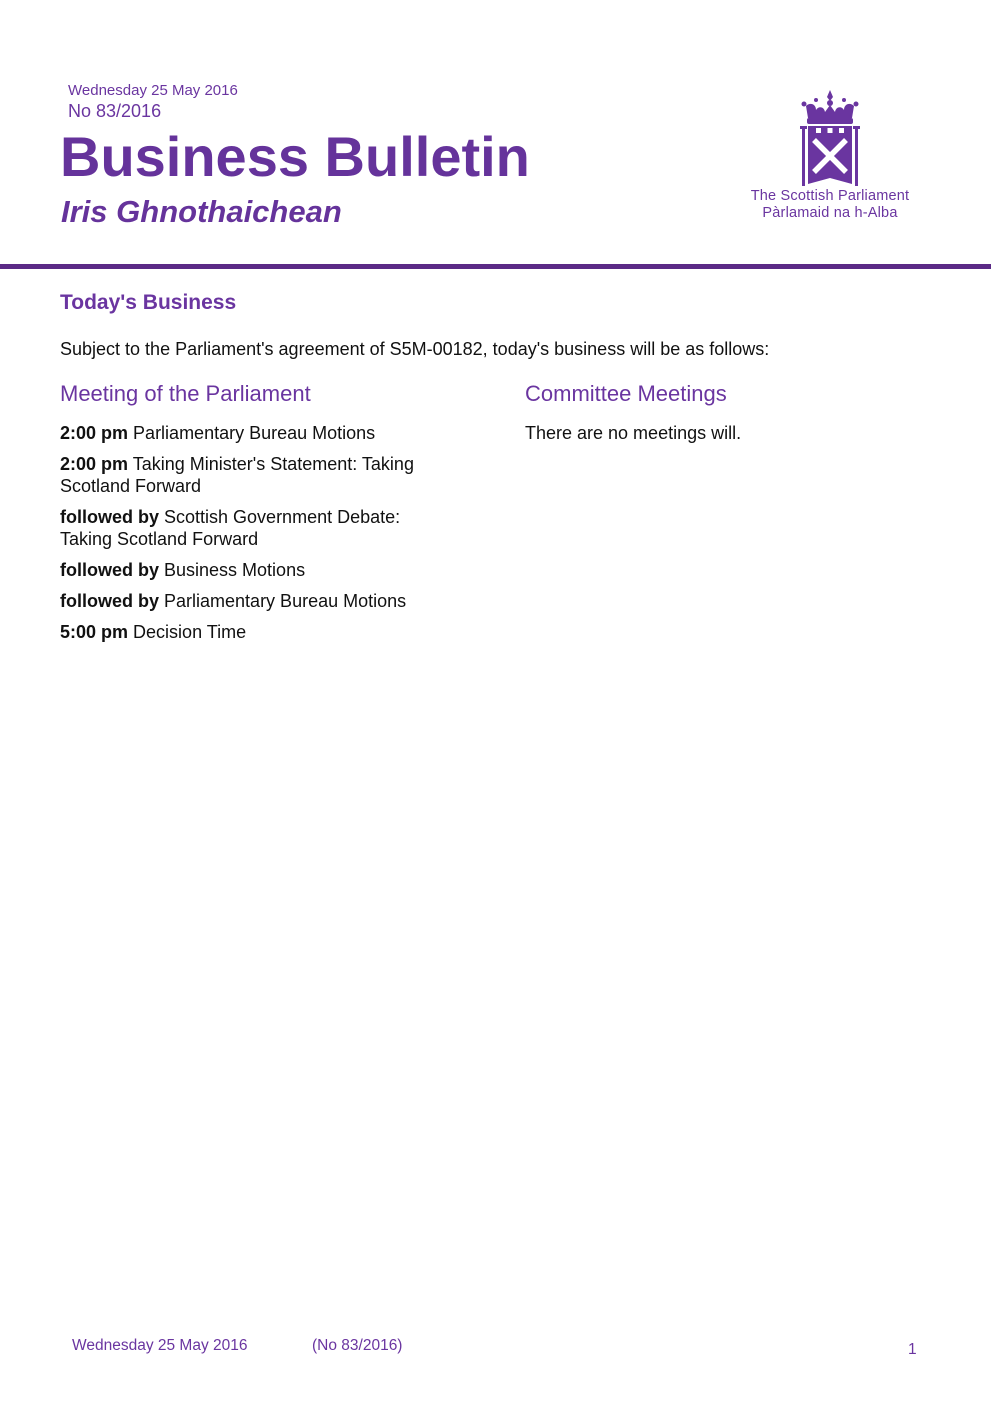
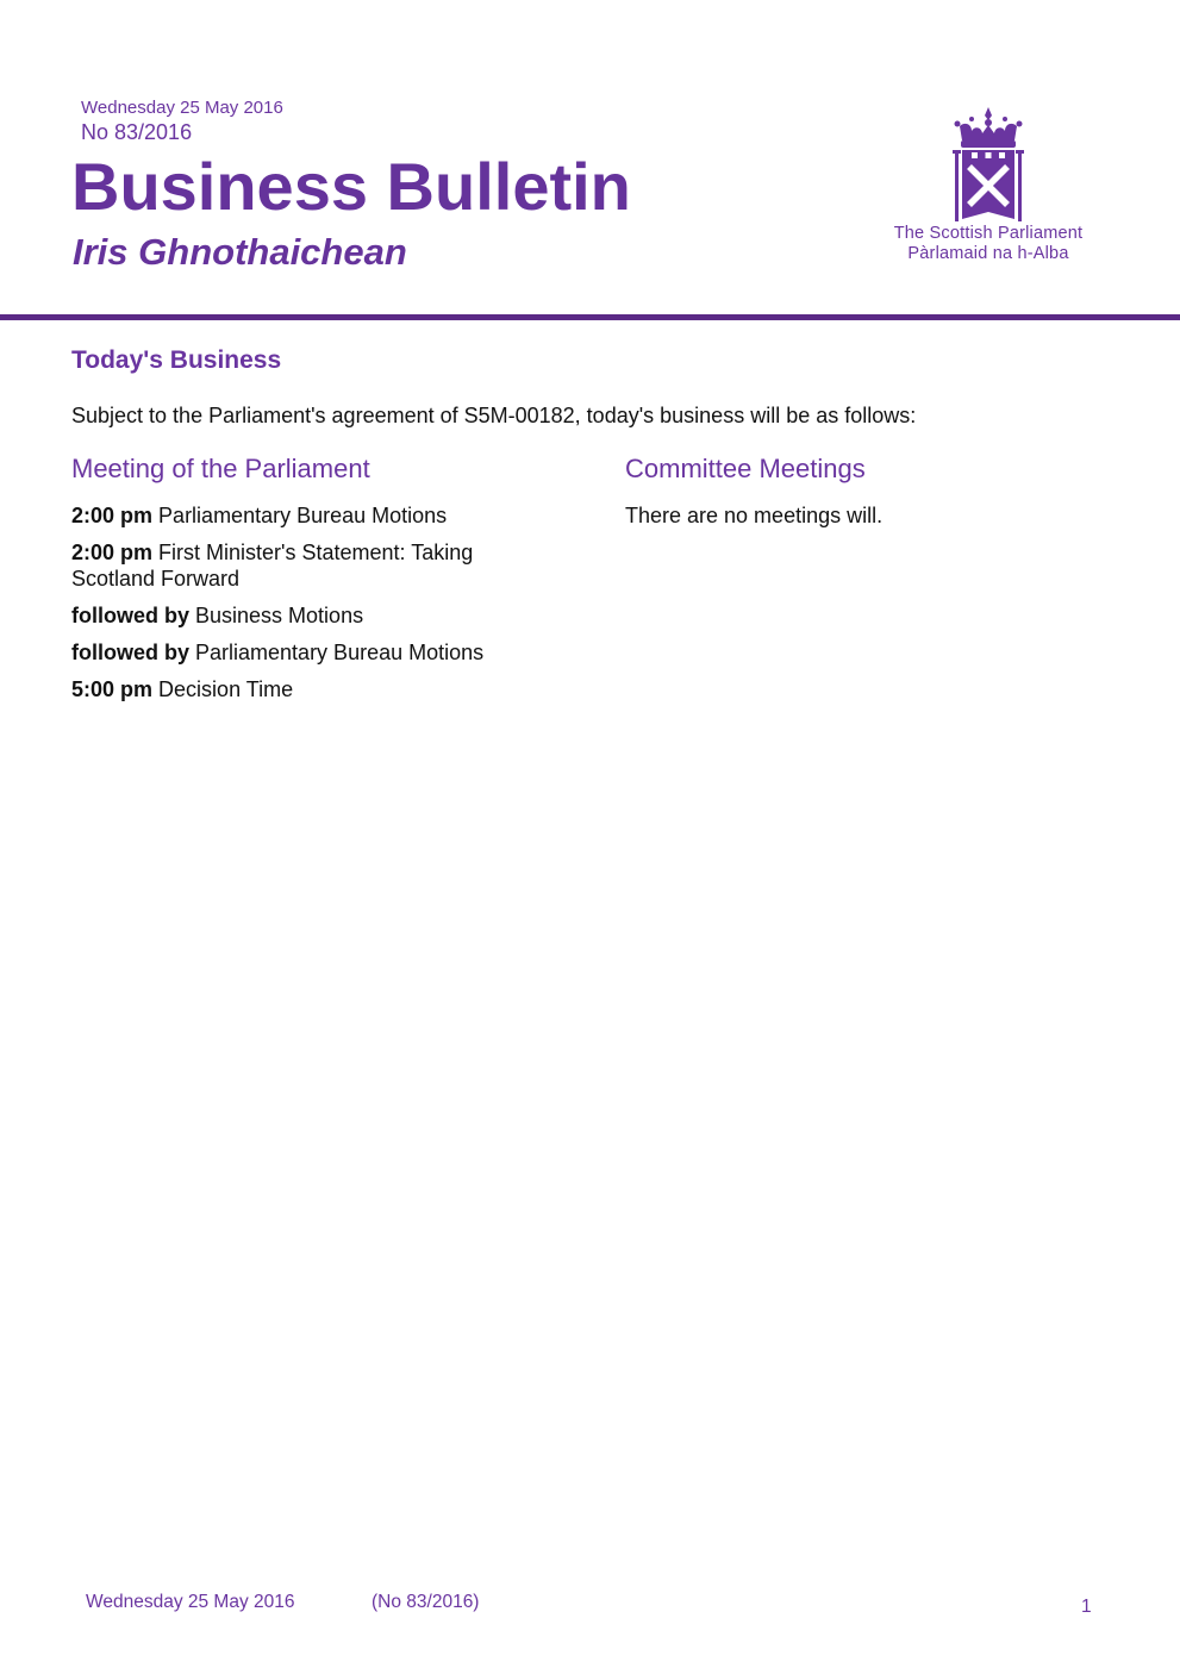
  Wednesday 25 May 2016
  No 83/2016
  Business Bulletin
  Iris Ghnothaichean
  The Scottish Parliament
  Pàrlamaid na h-Alba
  Today's Business
  Subject to the Parliament's agreement of S5M-00182, today's business will be as follows:
  Meeting of the Parliament
  2:00 pm Parliamentary Bureau Motions
- 2:00 pm Taking Minister's Statement: Taking Scotland Forward
+ 2:00 pm First Minister's Statement: Taking Scotland Forward
- followed by Scottish Government Debate: Taking Scotland Forward
  followed by Business Motions
  followed by Parliamentary Bureau Motions
  5:00 pm Decision Time
  Committee Meetings
  There are no meetings will.
  Wednesday 25 May 2016
  (No 83/2016)
  1
